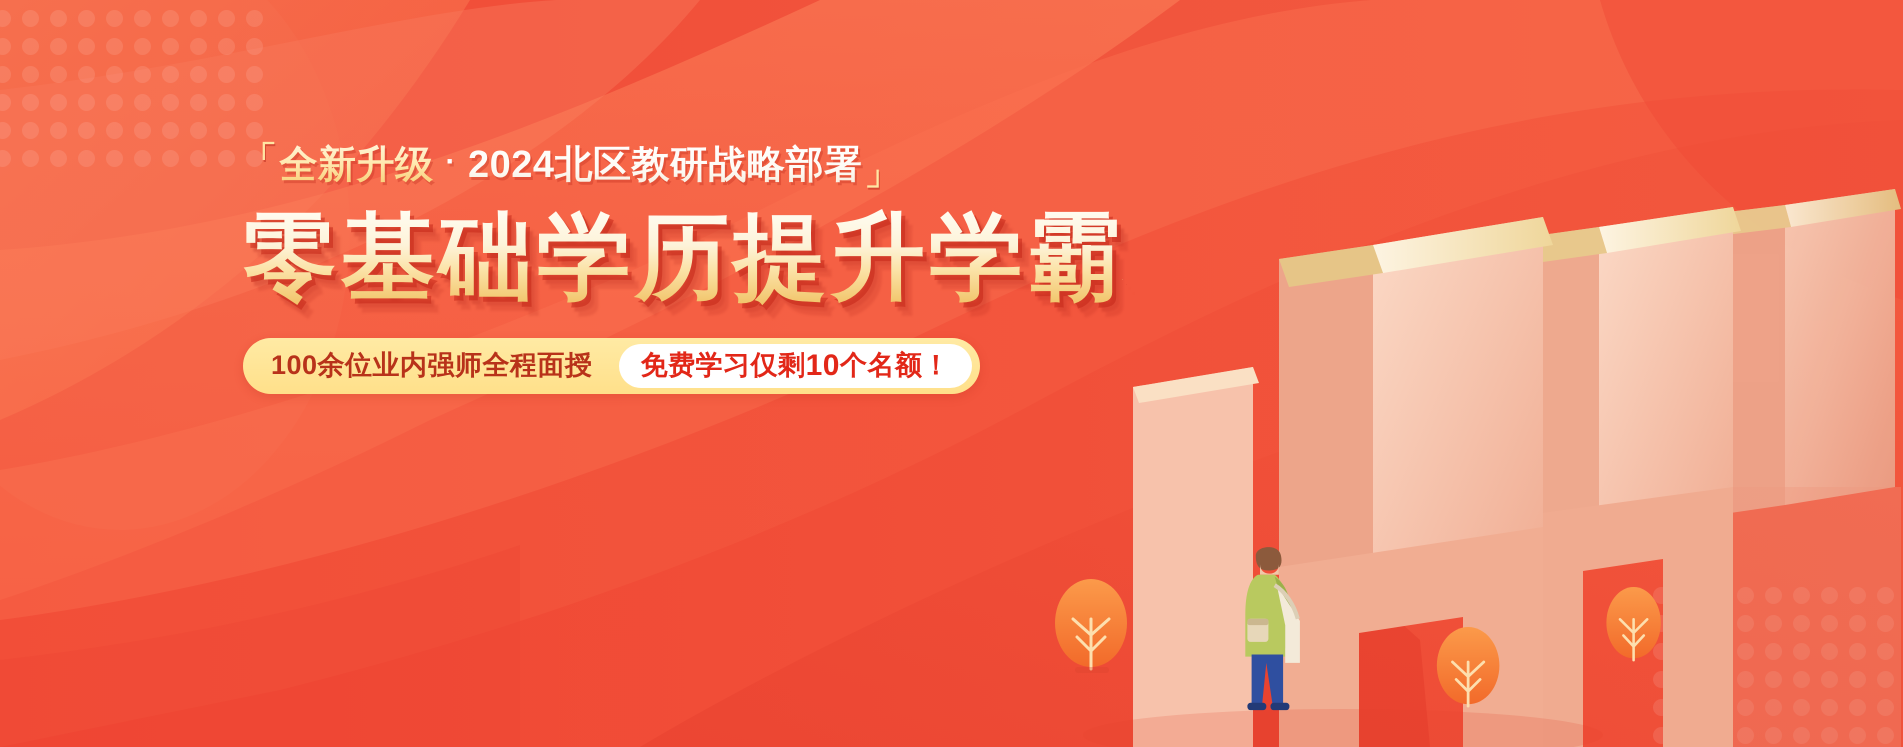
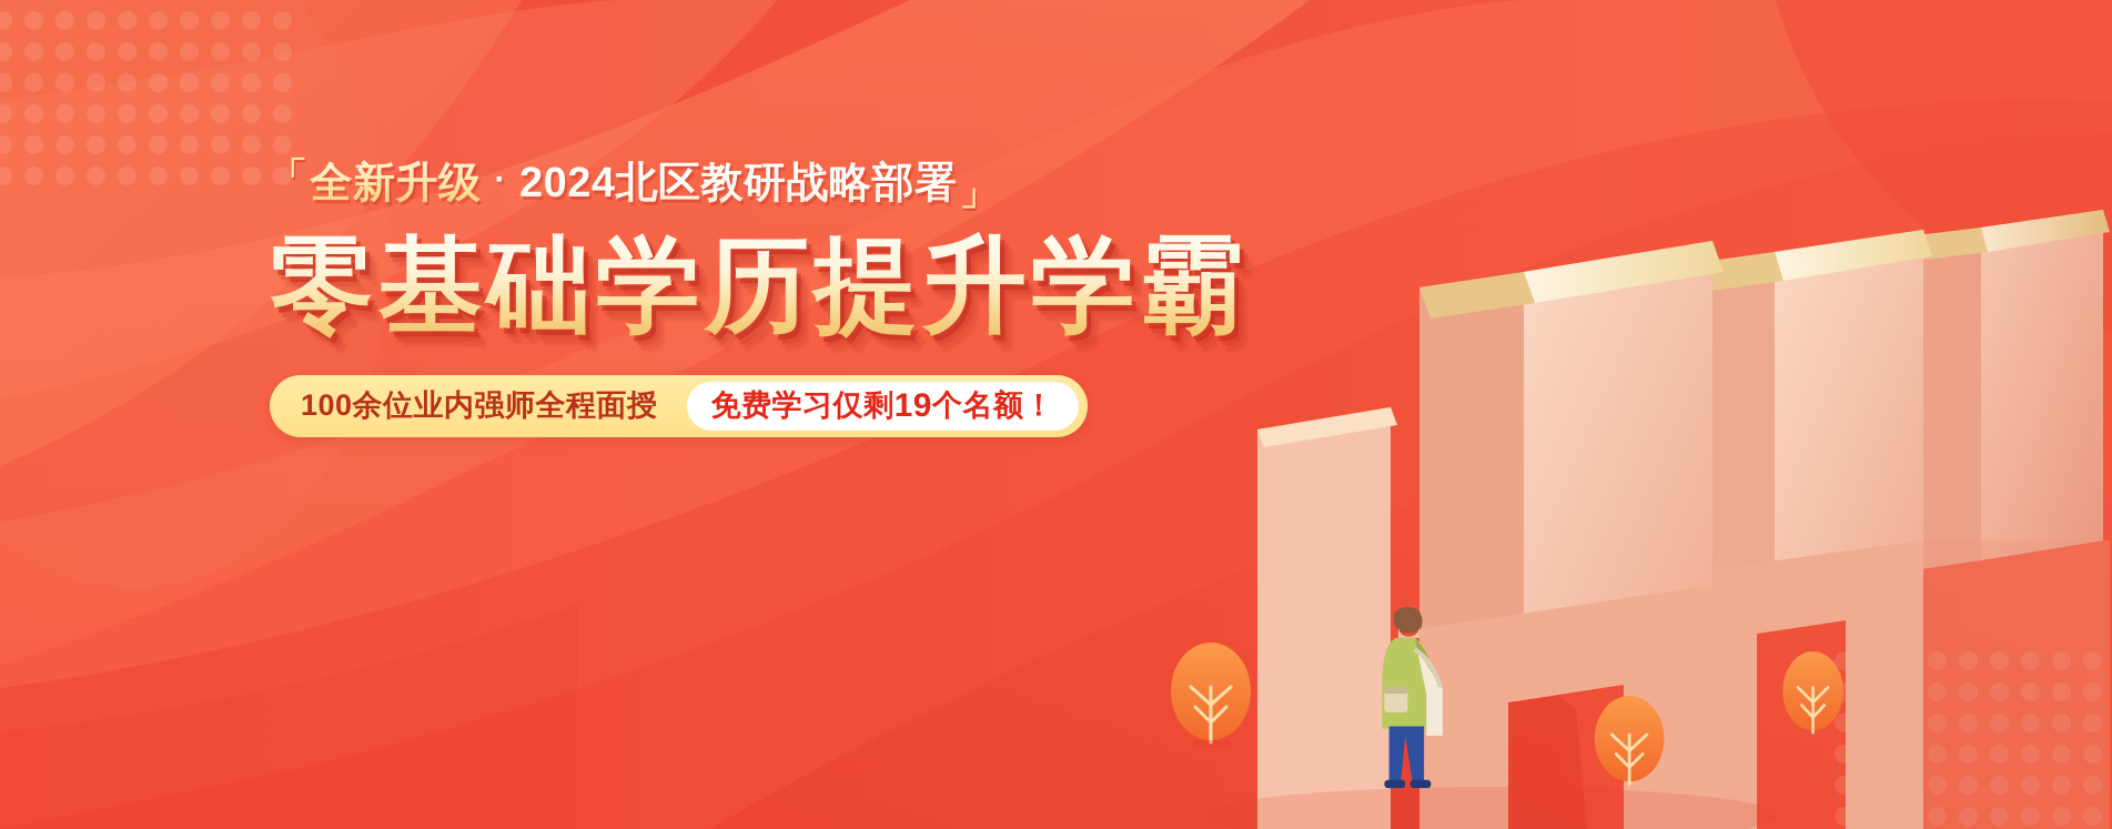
  「
  全新升级
  ·
  2024北区教研战略部署
  」
  零基础学历提升学霸班
  100余位业内强师全程面授
  免费学习仅剩
- 10
+ 19
  个名额！
